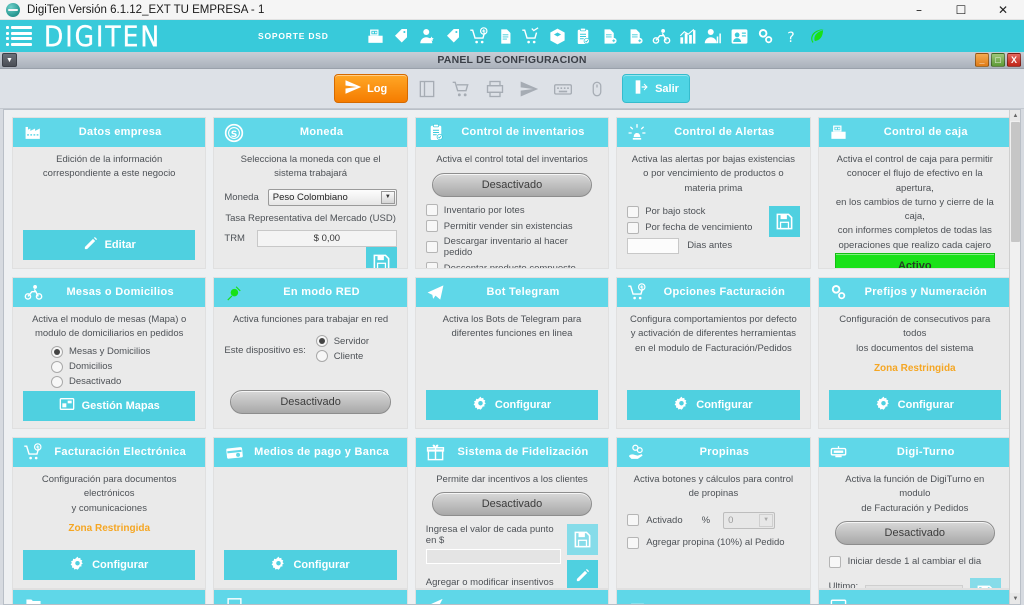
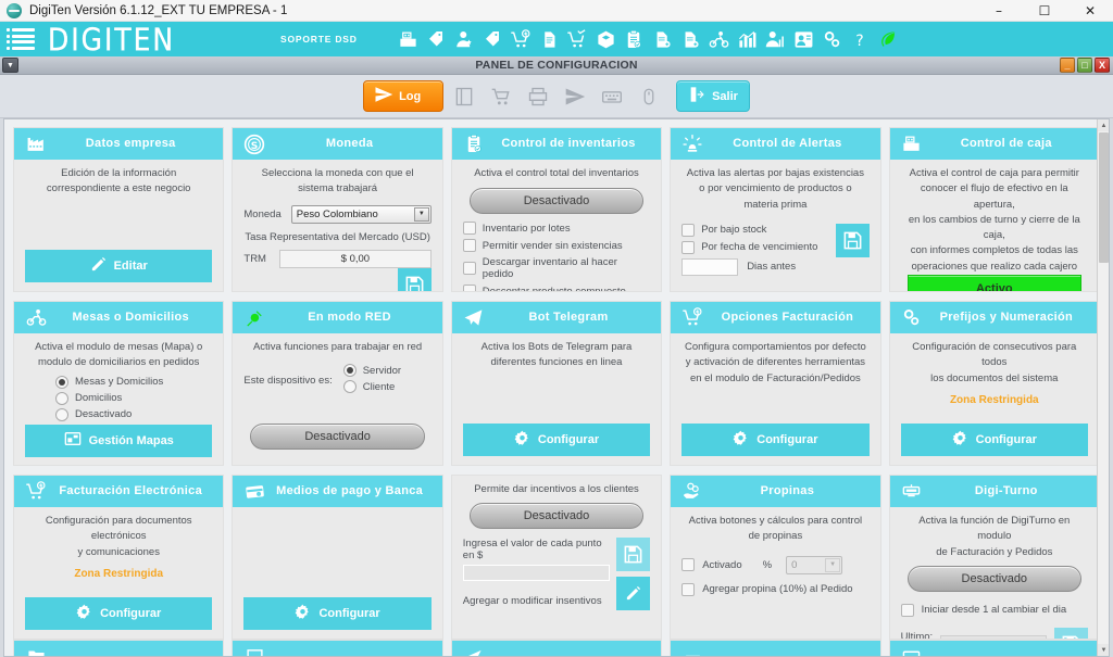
  DigiTen Versión 6.1.12_EXT TU EMPRESA - 1
  –
  ☐
  ✕
  DIGITEN
  SOPORTE DSD
  ?
  PANEL DE CONFIGURACION
  _
  □
  X
  Log
  Salir
  Datos empresa
  Edición de la información
  correspondiente a este negocio
  Editar
  S
  Moneda
  Selecciona la moneda con que el sistema trabajará
  Moneda
  Peso Colombiano
  Tasa Representativa del Mercado (USD)
  TRM
  $ 0,00
  Control de inventarios
  Activa el control total del inventarios
  Desactivado
  Inventario por lotes
  Permitir vender sin existencias
  Descargar inventario al hacer pedido
  Control de Alertas
  Activa las alertas por bajas existencias
  o por vencimiento de productos o materia prima
  Por bajo stock
  Por fecha de vencimiento
  Dias antes
  Control de caja
  Activa el control de caja para permitir
  conocer el flujo de efectivo en la apertura,
  en los cambios de turno y cierre de la caja,
  con informes completos de todas las
  operaciones que realizo cada cajero
  Activo
  Mesas o Domicilios
  Activa el modulo de mesas (Mapa) o
  modulo de domiciliarios en pedidos
  Mesas y Domicilios
  Domicilios
  Desactivado
  Gestión Mapas
  En modo RED
  Activa funciones para trabajar en red
  Este dispositivo es:
  Servidor
  Cliente
  Desactivado
  Bot Telegram
  Activa los Bots de Telegram para
  diferentes funciones en linea
  Configurar
  Opciones Facturación
  Configura comportamientos por defecto
  y activación de diferentes herramientas
  en el modulo de Facturación/Pedidos
  Configurar
  Prefijos y Numeración
  Configuración de consecutivos para todos
  los documentos del sistema
  Zona Restringida
  Configurar
  Facturación Electrónica
  Configuración para documentos electrónicos
  y comunicaciones
  Zona Restringida
  Configurar
  Medios de pago y Banca
  Configurar
- Sistema de Fidelización
  Permite dar incentivos a los clientes
  Desactivado
  Ingresa el valor de cada punto en $
  Agregar o modificar insentivos
  Propinas
  Activa botones y cálculos para control
  de propinas
  Activado
  %
  0
  Agregar propina (10%) al Pedido
  Digi-Turno
  Activa la función de DigiTurno en modulo
  de Facturación y Pedidos
  Desactivado
  Iniciar desde 1 al cambiar el dia
  Ultimo:
